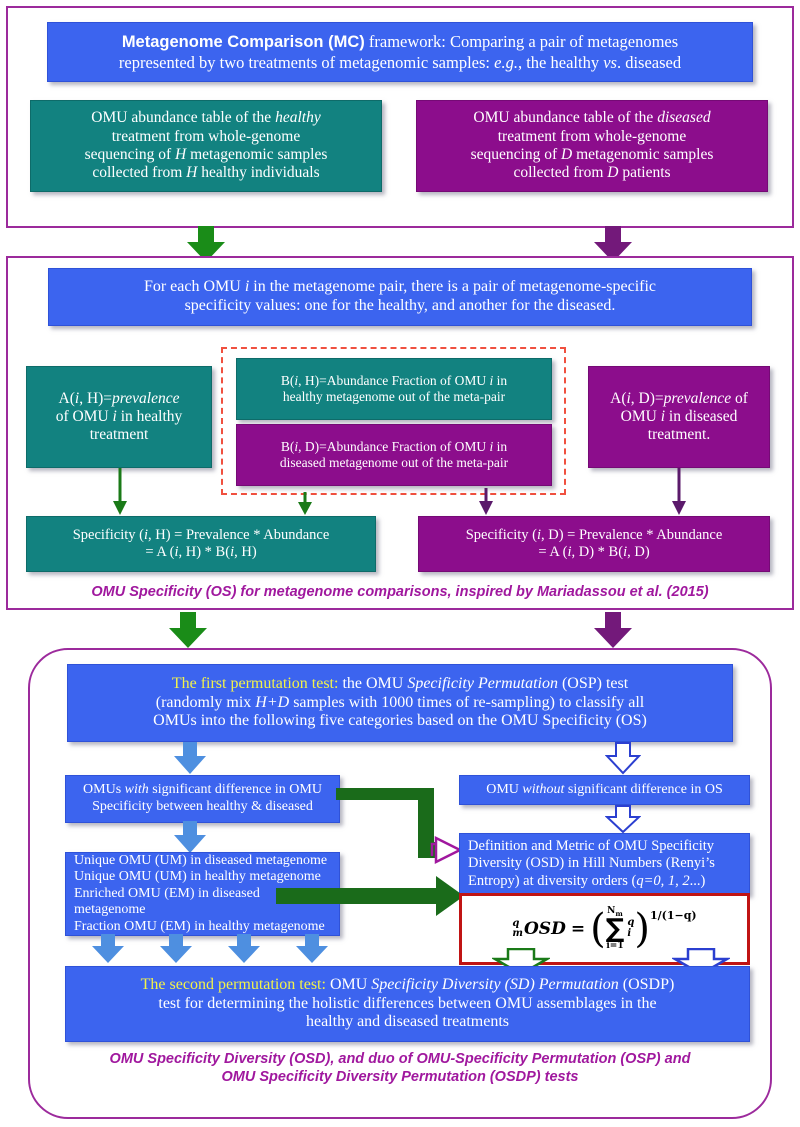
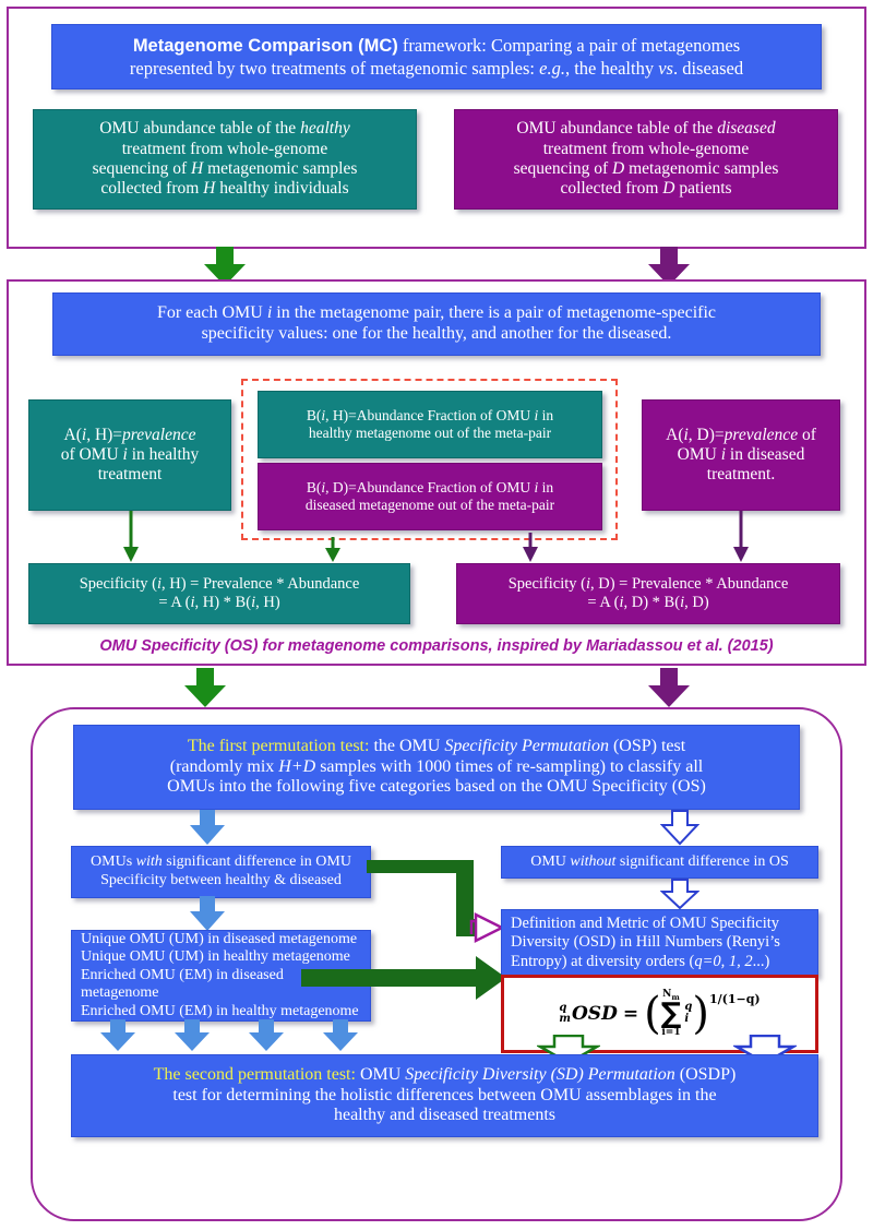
  Metagenome Comparison (MC) framework: Comparing a pair of metagenomes
  represented by two treatments of metagenomic samples: e.g., the healthy vs. diseased
  OMU abundance table of the healthy
  treatment from whole-genome
  sequencing of H metagenomic samples
  collected from H healthy individuals
  OMU abundance table of the diseased
  treatment from whole-genome
  sequencing of D metagenomic samples
  collected from D patients
  For each OMU i in the metagenome pair, there is a pair of metagenome-specific
  specificity values: one for the healthy, and another for the diseased.
  A(i, H)=prevalence
  of OMU i in healthy
  treatment
  B(i, H)=Abundance Fraction of OMU i in
  healthy metagenome out of the meta-pair
  B(i, D)=Abundance Fraction of OMU i in
  diseased metagenome out of the meta-pair
  A(i, D)=prevalence of
  OMU i in diseased
  treatment.
  Specificity (i, H) = Prevalence * Abundance
  = A (i, H) * B(i, H)
  Specificity (i, D) = Prevalence * Abundance
  = A (i, D) * B(i, D)
  OMU Specificity (OS) for metagenome comparisons, inspired by Mariadassou et al. (2015)
  The first permutation test: the OMU Specificity Permutation (OSP) test
  (randomly mix H+D samples with 1000 times of re-sampling) to classify all
  OMUs into the following five categories based on the OMU Specificity (OS)
  OMUs with significant difference in OMU
  Specificity between healthy & diseased
  OMU without significant difference in OS
  Definition and Metric of OMU Specificity
  Diversity (OSD) in Hill Numbers (Renyi’s
  Entropy) at diversity orders (q=0, 1, 2...)
  Unique OMU (UM) in diseased metagenome
  Unique OMU (UM) in healthy metagenome
  Enriched OMU (EM) in diseased metagenome
- Fraction OMU (EM) in healthy metagenome
+ Enriched OMU (EM) in healthy metagenome
  q
  m
  OSD
  =
  (
  Nm
  ∑
  i=1
  q
  i
  )
  1/(1−q)
  The second permutation test: OMU Specificity Diversity (SD) Permutation (OSDP)
  test for determining the holistic differences between OMU assemblages in the
  healthy and diseased treatments
- OMU Specificity Diversity (OSD), and duo of OMU-Specificity Permutation (OSP) and
- OMU Specificity Diversity Permutation (OSDP) tests
